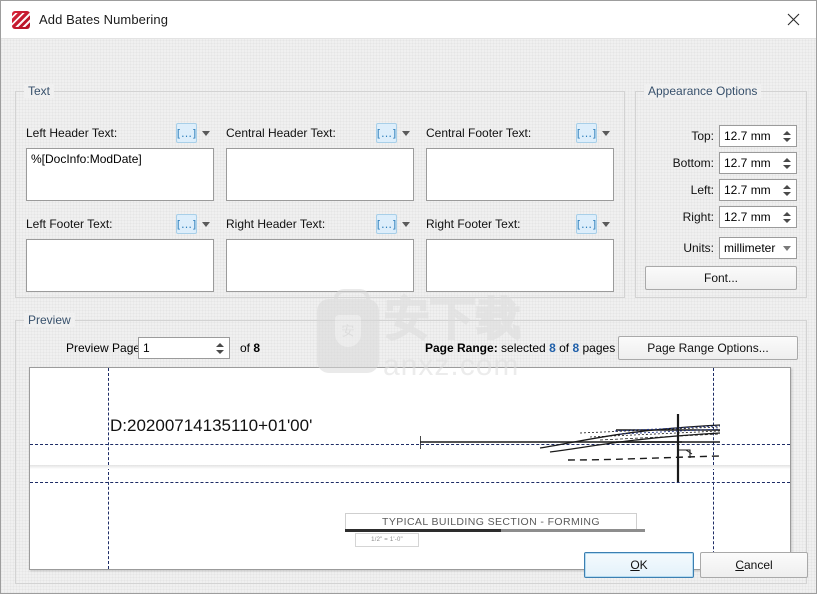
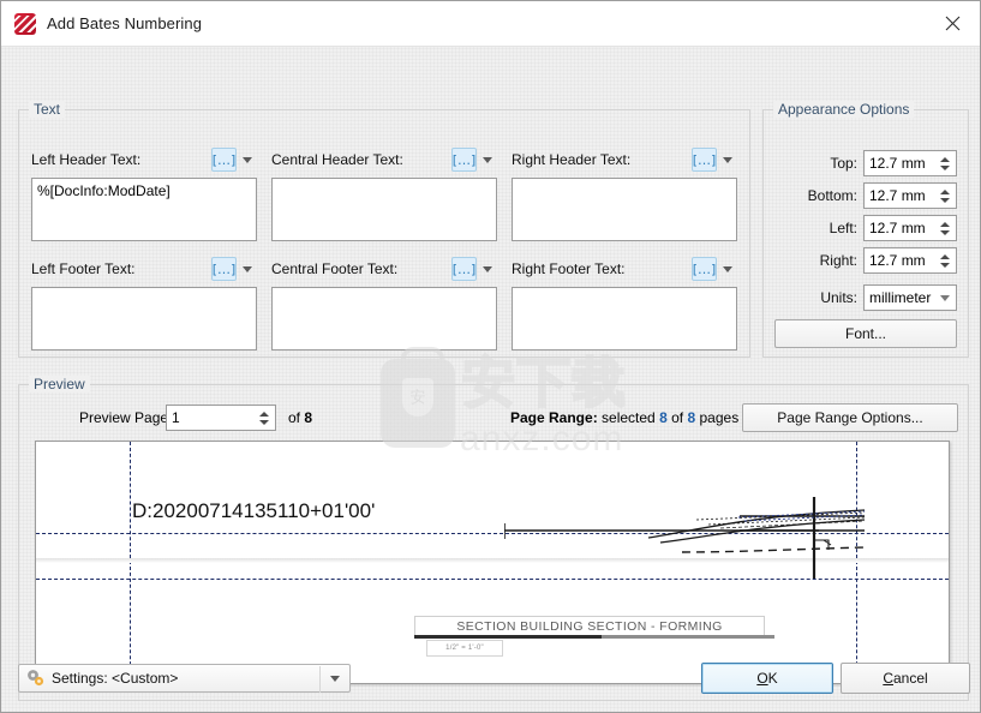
  Add Bates Numbering
  Text
  Left Header Text:
  […]
  %[DocInfo:ModDate]
  Central Header Text:
  […]
- Central Footer Text:
+ Right Header Text:
  […]
  Left Footer Text:
  […]
- Right Header Text:
+ Central Footer Text:
  […]
  Right Footer Text:
  […]
  Appearance Options
  Top:
  12.7 mm
  Bottom:
  12.7 mm
  Left:
  12.7 mm
  Right:
  12.7 mm
  Units:
  millimeter
  Font...
  Preview
  Preview Page
  1
  of 8
  Page Range: selected 8 of 8 pages
  Page Range Options...
  D:20200714135110+01'00'
- TYPICAL BUILDING SECTION - FORMING
+ SECTION BUILDING SECTION - FORMING
  安下载
  anxz.com
+ Settings:
+ <Custom>
  OK
  Cancel
